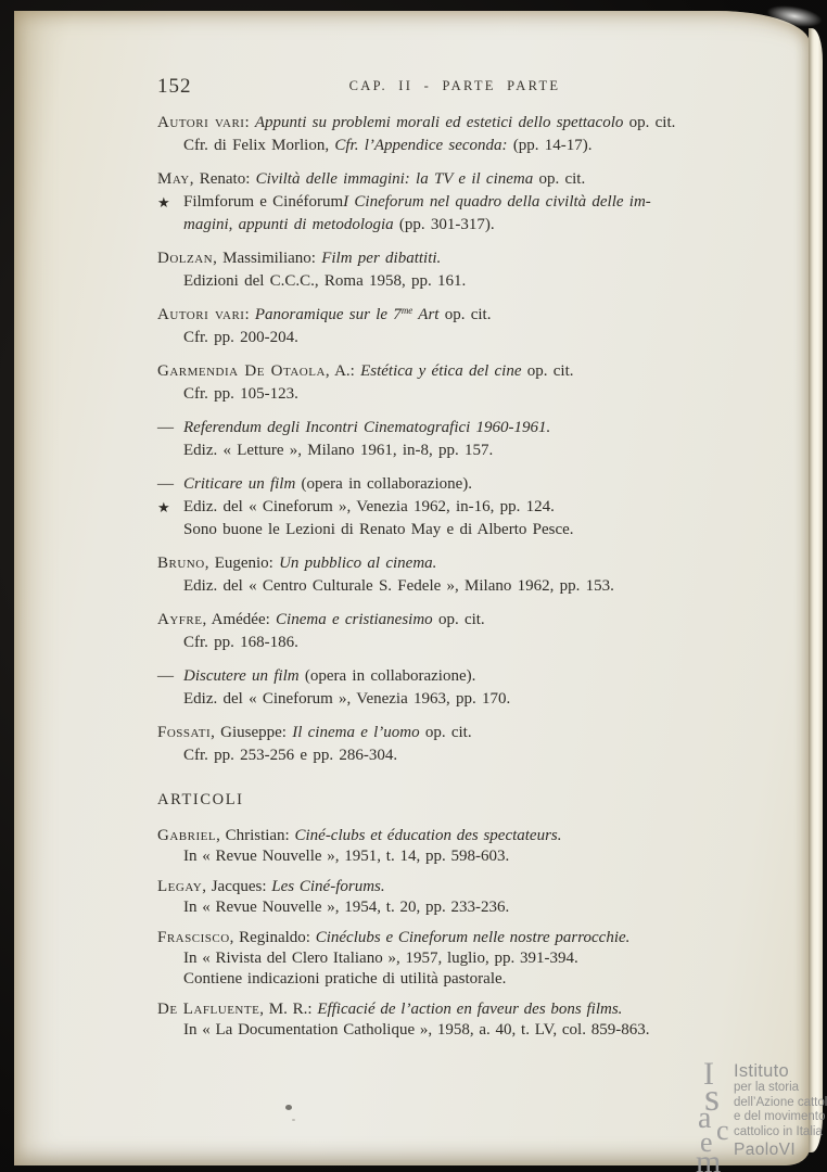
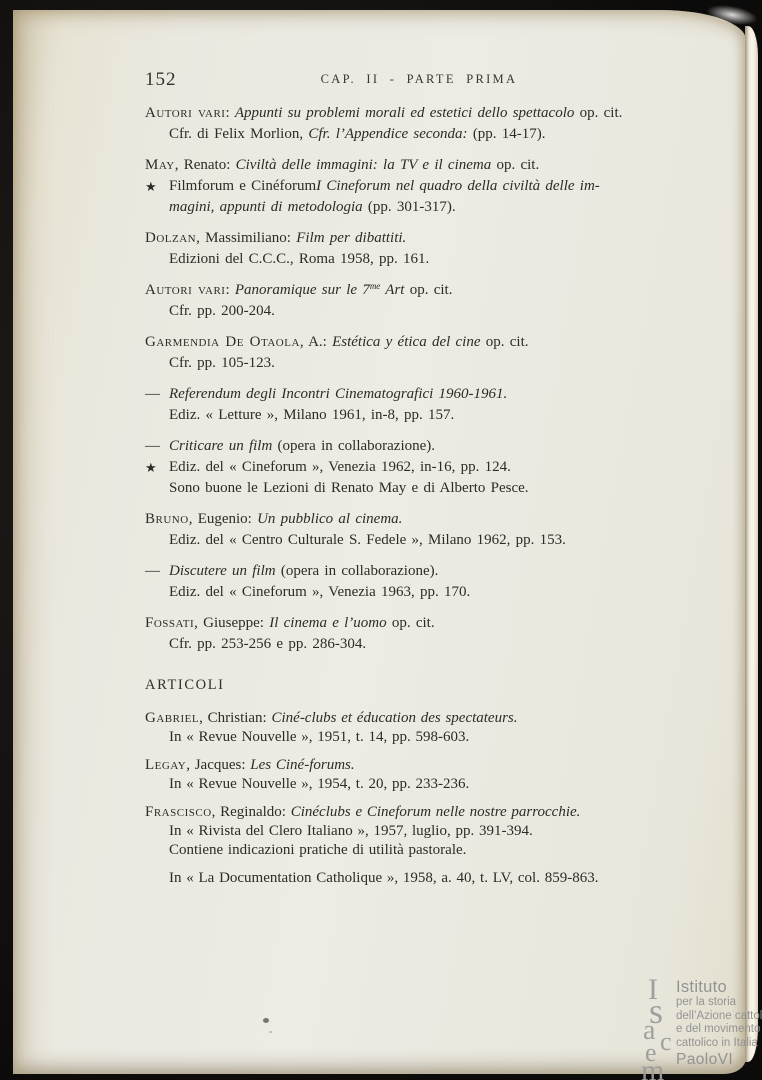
  152
- CAP. II - PARTE PARTE
+ CAP. II - PARTE PRIMA
  Autori vari: Appunti su problemi morali ed estetici dello spettacolo op. cit.
  Cfr. di Felix Morlion, Cfr. l’Appendice seconda: (pp. 14-17).
  May, Renato: Civiltà delle immagini: la TV e il cinema op. cit.
  ★
  Filmforum e CinéforumI Cineforum nel quadro della civiltà delle im-
  magini, appunti di metodologia (pp. 301-317).
  Dolzan, Massimiliano: Film per dibattiti.
  Edizioni del C.C.C., Roma 1958, pp. 161.
  Autori vari: Panoramique sur le 7me Art op. cit.
  Cfr. pp. 200-204.
  Garmendia De Otaola, A.: Estética y ética del cine op. cit.
  Cfr. pp. 105-123.
  —
  Referendum degli Incontri Cinematografici 1960-1961.
  Ediz. « Letture », Milano 1961, in-8, pp. 157.
  —
  Criticare un film (opera in collaborazione).
  ★
  Ediz. del « Cineforum », Venezia 1962, in-16, pp. 124.
  Sono buone le Lezioni di Renato May e di Alberto Pesce.
  Bruno, Eugenio: Un pubblico al cinema.
  Ediz. del « Centro Culturale S. Fedele », Milano 1962, pp. 153.
- Ayfre, Amédée: Cinema e cristianesimo op. cit.
- Cfr. pp. 168-186.
  —
  Discutere un film (opera in collaborazione).
  Ediz. del « Cineforum », Venezia 1963, pp. 170.
  Fossati, Giuseppe: Il cinema e l’uomo op. cit.
  Cfr. pp. 253-256 e pp. 286-304.
  ARTICOLI
  Gabriel, Christian: Ciné-clubs et éducation des spectateurs.
  In « Revue Nouvelle », 1951, t. 14, pp. 598-603.
  Legay, Jacques: Les Ciné-forums.
  In « Revue Nouvelle », 1954, t. 20, pp. 233-236.
  Frascisco, Reginaldo: Cinéclubs e Cineforum nelle nostre parrocchie.
  In « Rivista del Clero Italiano », 1957, luglio, pp. 391-394.
  Contiene indicazioni pratiche di utilità pastorale.
- De Lafluente, M. R.: Efficacié de l’action en faveur des bons films.
  In « La Documentation Catholique », 1958, a. 40, t. LV, col. 859-863.
  I
  s
  a
  c
  e
  m
  Istituto
  per la storia
  dell’Azione cattol
  e del movimento
  cattolico in Italia
  PaoloVI
